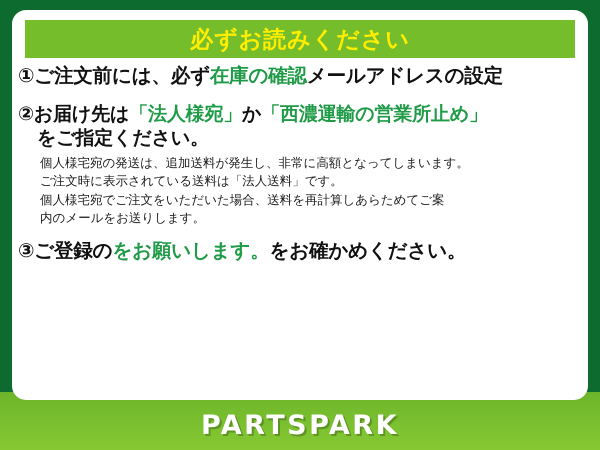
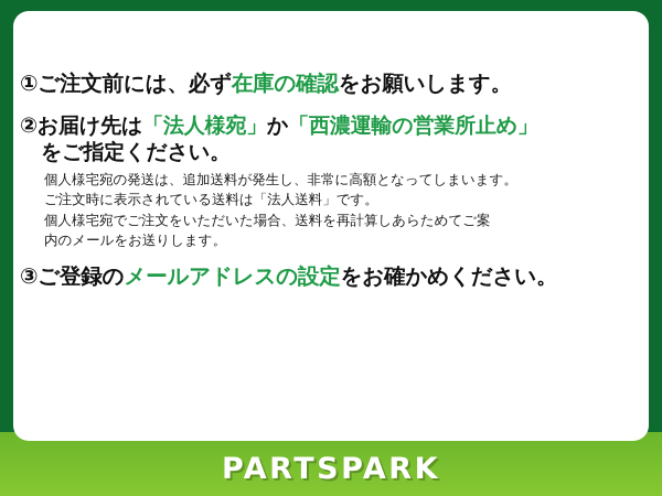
- 必ずお読みください
- ①ご注文前には、必ず在庫の確認メールアドレスの設定
+ ①ご注文前には、必ず在庫の確認をお願いします。
  ②お届け先は「法人様宛」か「西濃運輸の営業所止め」
  をご指定ください。
  個人様宅宛の発送は、追加送料が発生し、非常に高額となってしまいます。
  ご注文時に表示されている送料は「法人送料」です。
  個人様宅宛でご注文をいただいた場合、送料を再計算しあらためてご案
  内のメールをお送りします。
- ③ご登録のをお願いします。をお確かめください。
+ ③ご登録のメールアドレスの設定をお確かめください。
  PARTSPARK
